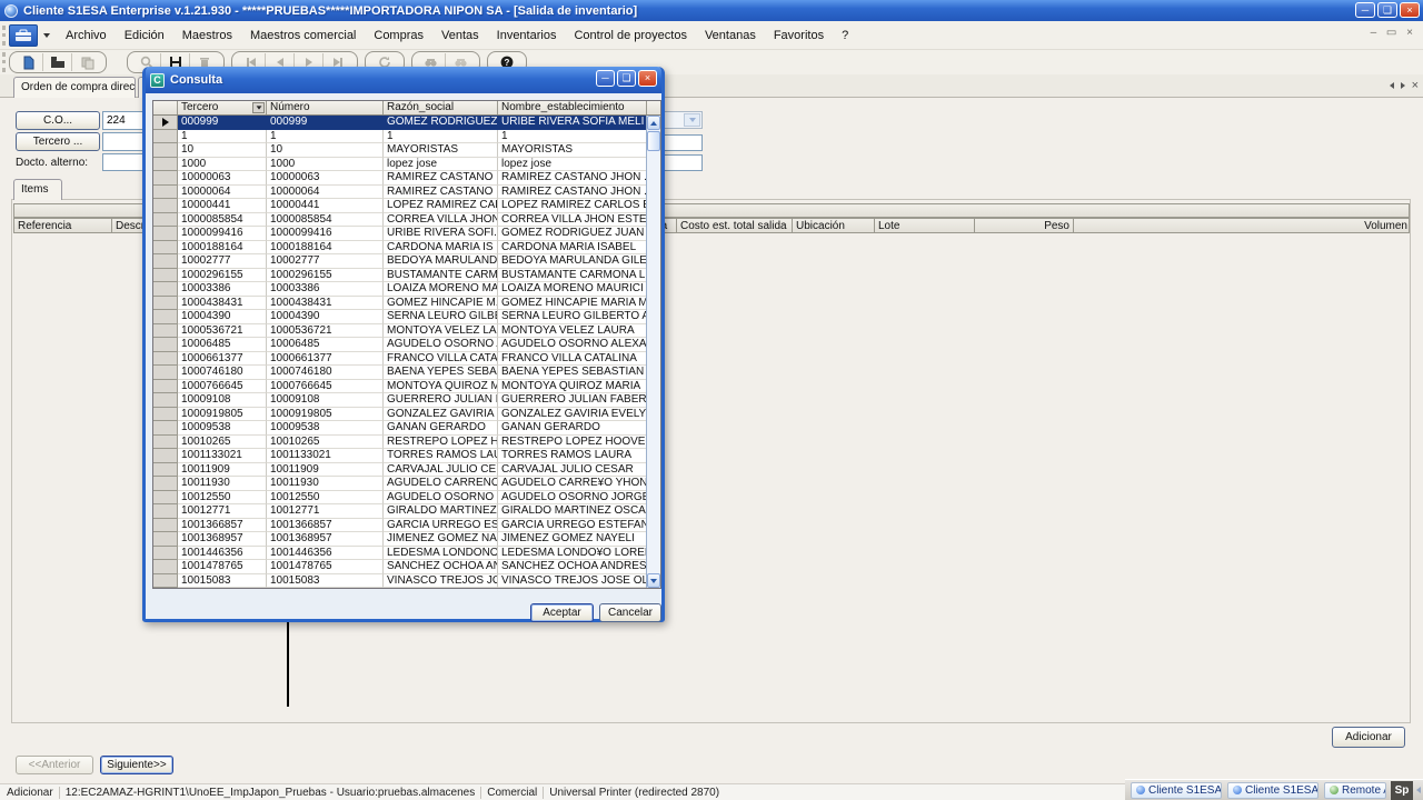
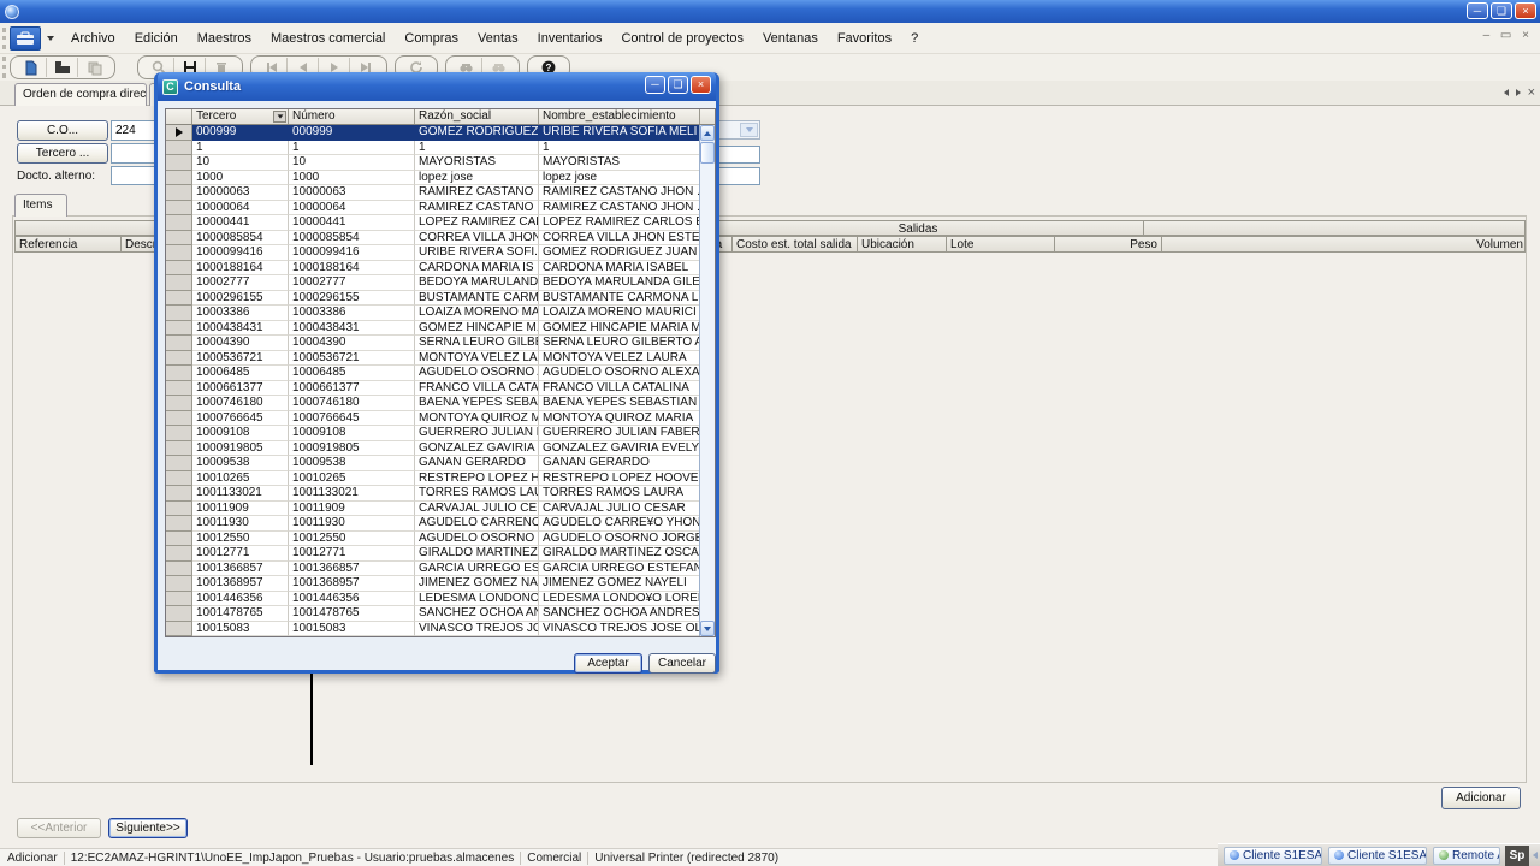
- Cliente S1ESA Enterprise v.1.21.930 - *****PRUEBAS*****IMPORTADORA NIPON SA - [Salida de inventario]
  ─
  ❏
  ×
  Archivo
  Edición
  Maestros
  Maestros comercial
  Compras
  Ventas
  Inventarios
  Control de proyectos
  Ventanas
  Favoritos
  ?
  – ▭ ×
  ?
  Orden de compra direc
  ×
  C.O...
  224
  Tercero ...
  Docto. alterno:
  Items
+ Salidas
  Referencia
  Costo est. total salida
  Ubicación
  Lote
  Peso
  Volumen
  Adicionar
  <<Anterior
  Siguiente>>
  Adicionar
  12:EC2AMAZ-HGRINT1\UnoEE_ImpJapon_Pruebas - Usuario:pruebas.almacenes
  Comercial
  Universal Printer (redirected 2870)
  Cliente S1ESA
  Cliente S1ESA
  Remote
  Sp
  C
  Consulta
  ─
  ❏
  ×
  Tercero
  Número
  Razón_social
  Nombre_establecimiento
  000999
  000999
  GOMEZ RODRIGUEZ
  URIBE RIVERA SOFIA MELI
  1
  1
  1
  1
  10
  10
  MAYORISTAS
  MAYORISTAS
  1000
  1000
  lopez jose
  lopez jose
  10000063
  10000063
  RAMIREZ CASTANO
  RAMIREZ CASTANO JHON
  10000064
  10000064
  RAMIREZ CASTAÑO
  RAMIREZ CASTAÑO JHON
  10000441
  10000441
  LOPEZ RAMIREZ CA
  LOPEZ RAMIREZ CARLOS
  1000085854
  1000085854
  CORREA VILLA JHON
  CORREA VILLA JHON ESTE
  1000099416
  1000099416
  URIBE RIVERA SOFI.
  GOMEZ RODRIGUEZ JUAN
  1000188164
  1000188164
  CARDONA MARIA IS
  CARDONA MARIA ISABEL
  10002777
  10002777
  BEDOYA MARULAND
  BEDOYA MARULANDA GILE
  1000296155
  1000296155
  BUSTAMANTE CARM
  BUSTAMANTE CARMONA L
  10003386
  10003386
  LOAIZA MORENO MA
  LOAIZA MORENO MAURICI
  1000438431
  1000438431
  GOMEZ HINCAPIE M.
  GOMEZ HINCAPIE MARIA M
  10004390
  10004390
  SERNA LEURO GILB
  SERNA LEURO GILBERTO
  1000536721
  1000536721
  MONTOYA VELEZ LA
  MONTOYA VELEZ LAURA
  10006485
  10006485
  AGUDELO OSORNO
  AGUDELO OSORNO ALEXA
  1000661377
  1000661377
  FRANCO VILLA CATA
  FRANCO VILLA CATALINA
  1000746180
  1000746180
  BAENA YEPES SEBA
  BAENA YEPES SEBASTIAN
  1000766645
  1000766645
  MONTOYA QUIROZ M
  MONTOYA QUIROZ MARIA
  10009108
  10009108
  GUERRERO JULIAN
  GUERRERO JULIAN FABER
  1000919805
  1000919805
  GONZALEZ GAVIRIA
  GONZALEZ GAVIRIA EVELY
  10009538
  10009538
  GANAN GERARDO
  GANAN GERARDO
  10010265
  10010265
  RESTREPO LOPEZ H
  RESTREPO LOPEZ HOOVE
  1001133021
  1001133021
  TORRES RAMOS LAU
  TORRES RAMOS LAURA
  10011909
  10011909
  CARVAJAL JULIO CE
  CARVAJAL JULIO CESAR
  10011930
  10011930
  AGUDELO CARREÑO
  AGUDELO CARRE¥O YHON
  10012550
  10012550
  AGUDELO OSORNO
  AGUDELO OSORNO JORG
  10012771
  10012771
  GIRALDO MARTINEZ
  GIRALDO MARTINEZ OSCA
  1001366857
  1001366857
  GARCIA URREGO ES
  GARCIA URREGO ESTEFA
  1001368957
  1001368957
  JIMENEZ GOMEZ NA
  JIMENEZ GOMEZ NAYELI
  1001446356
  1001446356
  LEDESMA LONDOÑO
  LEDESMA LONDO¥O LORE
  1001478765
  1001478765
  SANCHEZ OCHOA AN
  SANCHEZ OCHOA ANDRES
  10015083
  10015083
  VINASCO TREJOS JO
  VINASCO TREJOS JOSE O
  Aceptar
  Cancelar
